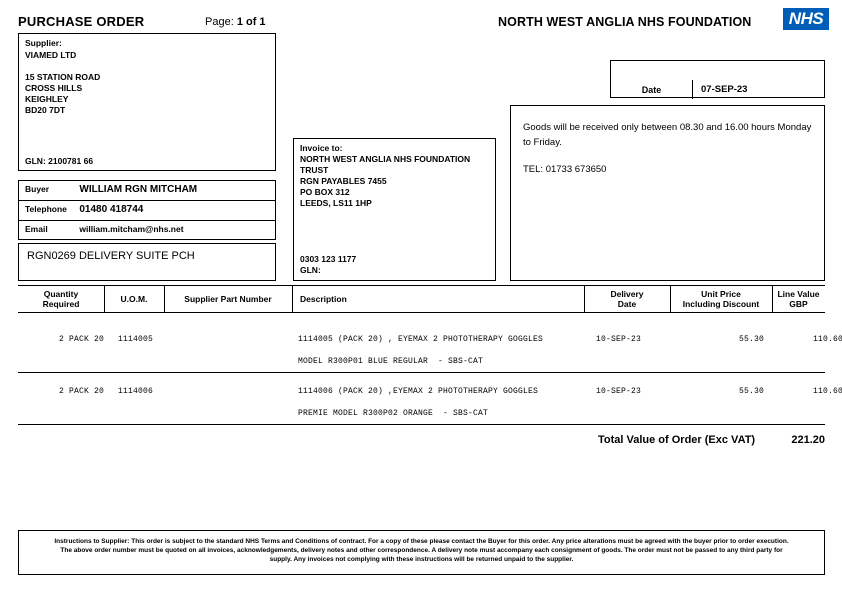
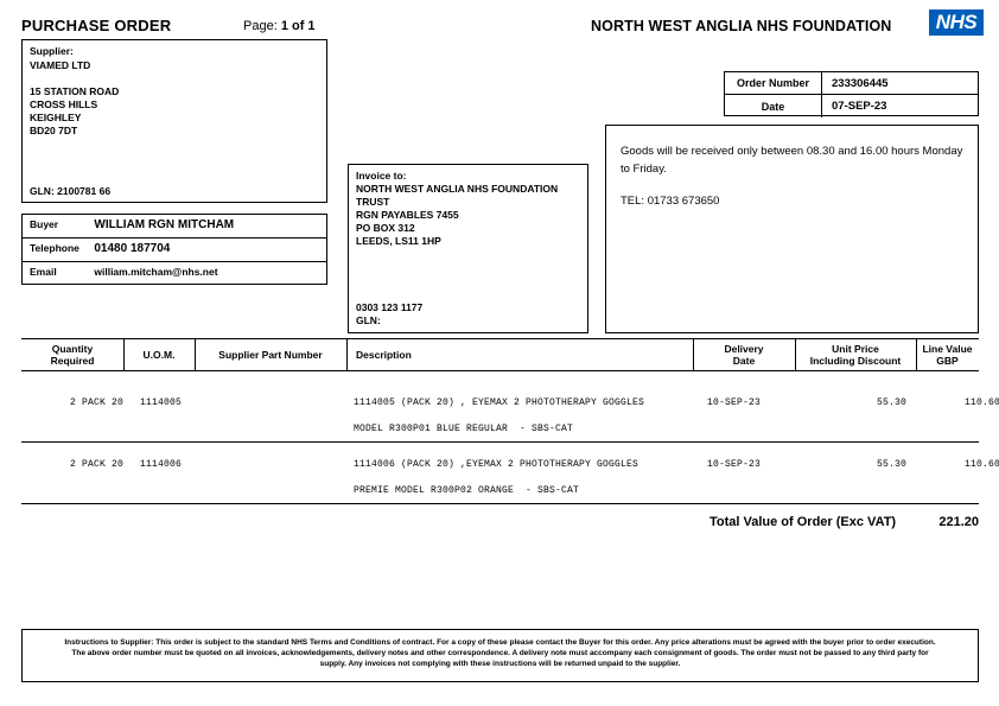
  PURCHASE ORDER
  Page: 1 of 1
  NORTH WEST ANGLIA NHS FOUNDATION
  NHS
  Supplier:
  VIAMED LTD
  15 STATION ROAD
  CROSS HILLS
  KEIGHLEY
  BD20 7DT
  GLN: 2100781 66
  Buyer WILLIAM RGN MITCHAM
- Telephone 01480 418744
+ Telephone 01480 187704
  Email william.mitcham@nhs.net
- RGN0269 DELIVERY SUITE PCH
  Invoice to:
  NORTH WEST ANGLIA NHS FOUNDATION
  TRUST
  RGN PAYABLES 7455
  PO BOX 312
  LEEDS, LS11 1HP
  0303 123 1177
  GLN:
+ Order Number
+ 233306445
  Date
  07-SEP-23
  Goods will be received only between 08.30 and 16.00 hours Monday to Friday.
  TEL: 01733 673650
  Quantity
  Required
  U.O.M.
  Supplier Part Number
  Description
  Delivery
  Date
  Unit Price
  Including Discount
  Line Value
  GBP
  2 PACK 20
  1114005
  1114005 (PACK 20) , EYEMAX 2 PHOTOTHERAPY GOGGLES
  MODEL R300P01 BLUE REGULAR - SBS-CAT
  10-SEP-23
  55.30
  110.60
  2 PACK 20
  1114006
  1114006 (PACK 20) ,EYEMAX 2 PHOTOTHERAPY GOGGLES
  PREMIE MODEL R300P02 ORANGE - SBS-CAT
  10-SEP-23
  55.30
  110.60
  Total Value of Order (Exc VAT)
  221.20
